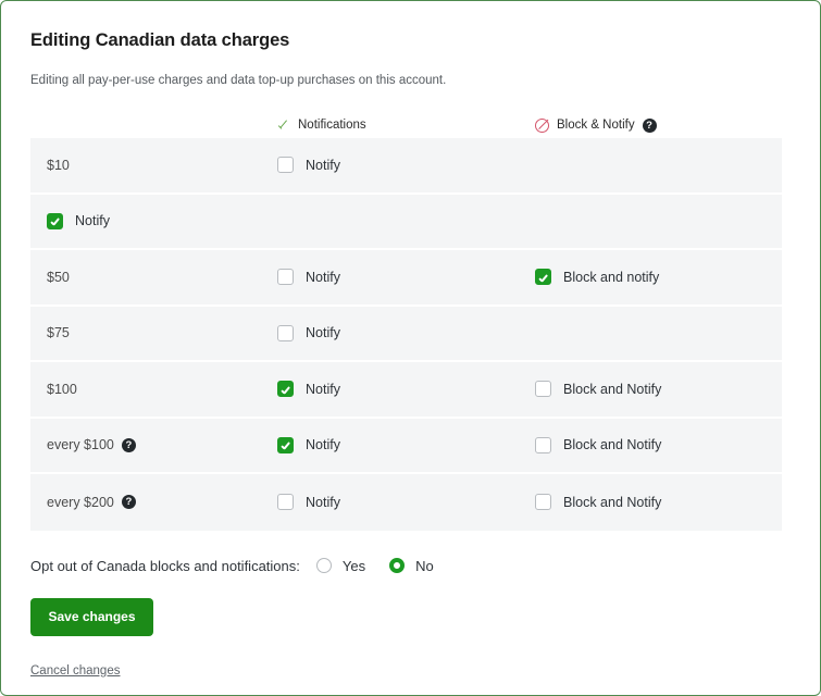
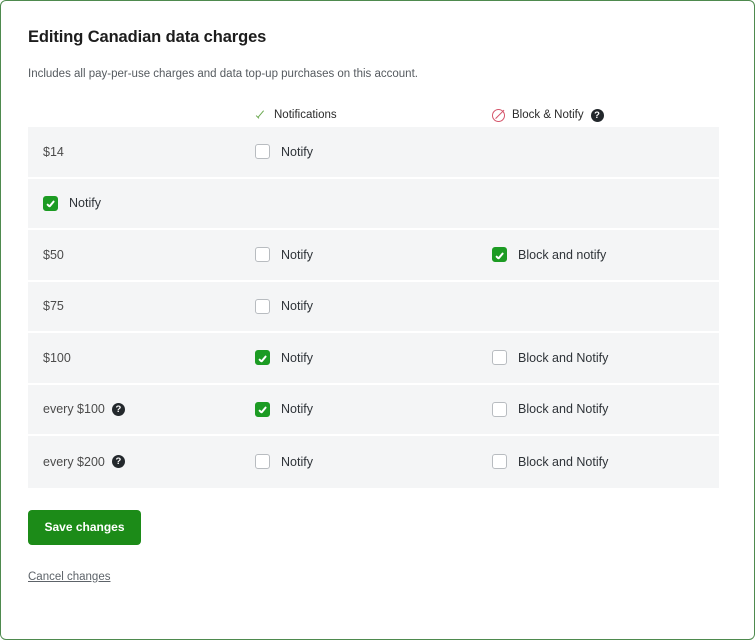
  Editing Canadian data charges
- Editing all pay-per-use charges and data top-up purchases on this account.
+ Includes all pay-per-use charges and data top-up purchases on this account.
  Notifications
  Block & Notify
  ?
- $10
+ $14
  Notify
  Notify
  $50
  Notify
  Block and notify
  $75
  Notify
  $100
  Notify
  Block and Notify
  every $100
  ?
  Notify
  Block and Notify
  every $200
  ?
  Notify
  Block and Notify
- Opt out of Canada blocks and notifications:
- Yes
- No
  Save changes
  Cancel changes
